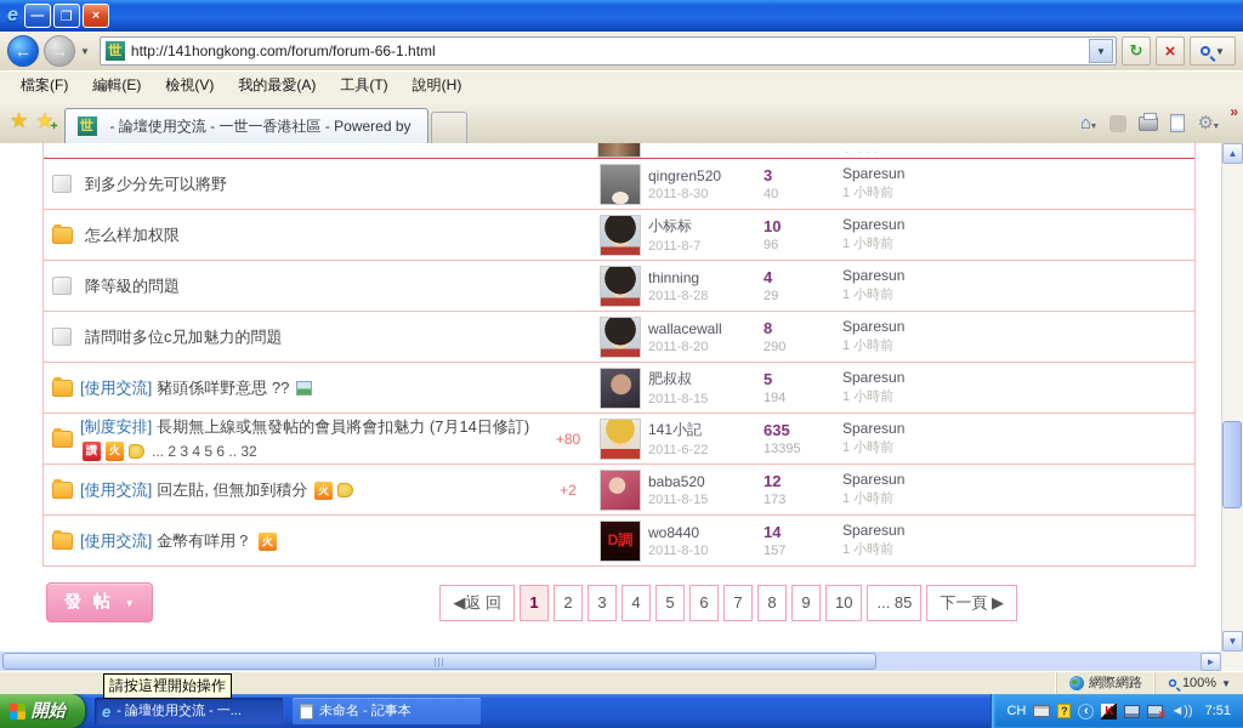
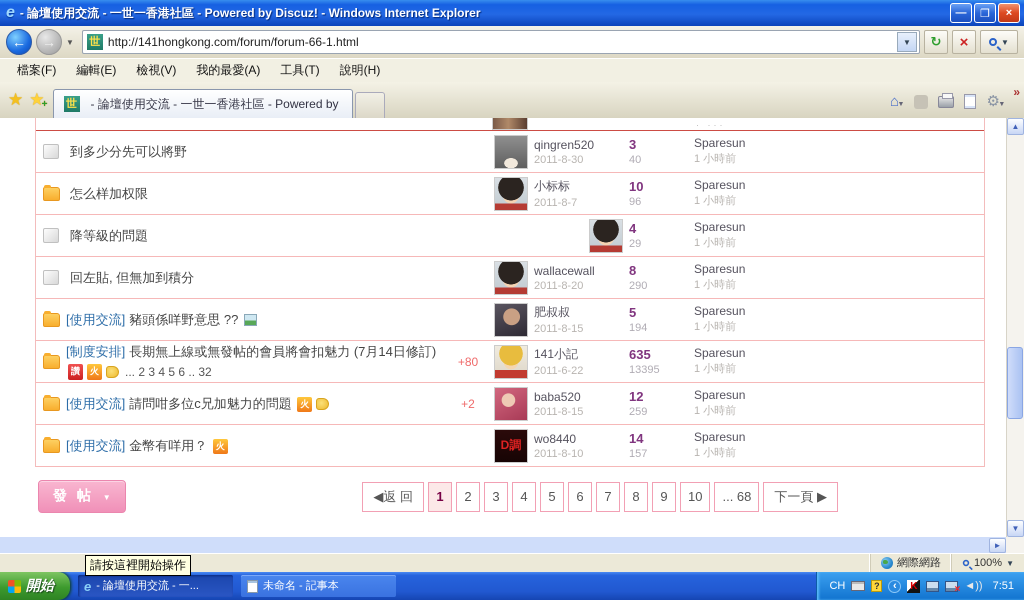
  e
+ - 論壇使用交流 - 一世一香港社區 - Powered by Discuz! - Windows Internet Explorer
  —
  ❐
  ×
  ←
  →
  ▼
  世
  http://141hongkong.com/forum/forum-66-1.html
  ▼
  ↻
  ×
  ▼
  檔案(F)
  編輯(E)
  檢視(V)
  我的最愛(A)
  工具(T)
  說明(H)
  ★
  ★
  世
  - 論壇使用交流 - 一世一香港社區 - Powered by
  »
  · ···
  到多少分先可以將野
  qingren520
  2011-8-30
  3
  40
  Sparesun
  1 小時前
  怎么样加权限
  小标标
  2011-8-7
  10
  96
  Sparesun
  1 小時前
  降等級的問題
- thinning
- 2011-8-28
  4
  29
  Sparesun
  1 小時前
- 請問咁多位c兄加魅力的問題
+ 回左貼, 但無加到積分
  wallacewall
  2011-8-20
  8
  290
  Sparesun
  1 小時前
  [使用交流] 豬頭係咩野意思 ??
  肥叔叔
  2011-8-15
  5
  194
  Sparesun
  1 小時前
  [制度安排] 長期無上線或無發帖的會員將會扣魅力 (7月14日修訂) 讚 火 ... 2 3 4 5 6 .. 32
  +80
  141小記
  2011-6-22
  635
  13395
  Sparesun
  1 小時前
- [使用交流] 回左貼, 但無加到積分 火
+ [使用交流] 請問咁多位c兄加魅力的問題 火
  +2
  baba520
  2011-8-15
  12
- 173
+ 259
  Sparesun
  1 小時前
  [使用交流] 金幣有咩用？ 火
  D調
  wo8440
  2011-8-10
  14
  157
  Sparesun
  1 小時前
  發 帖 ▼
  ◀返 回
  1
  2
  3
  4
  5
  6
  7
  8
  9
  10
- ... 85
+ ... 68
  下一頁 ▶
  ▲
  ▼
- |||
  ►
  請按這裡開始操作
  網際網路
  100%
  ▼
  開始
  e
  - 論壇使用交流 - 一...
  未命名 - 記事本
  CH
  ?
  ‹
  K
  ◄))
  7:51
